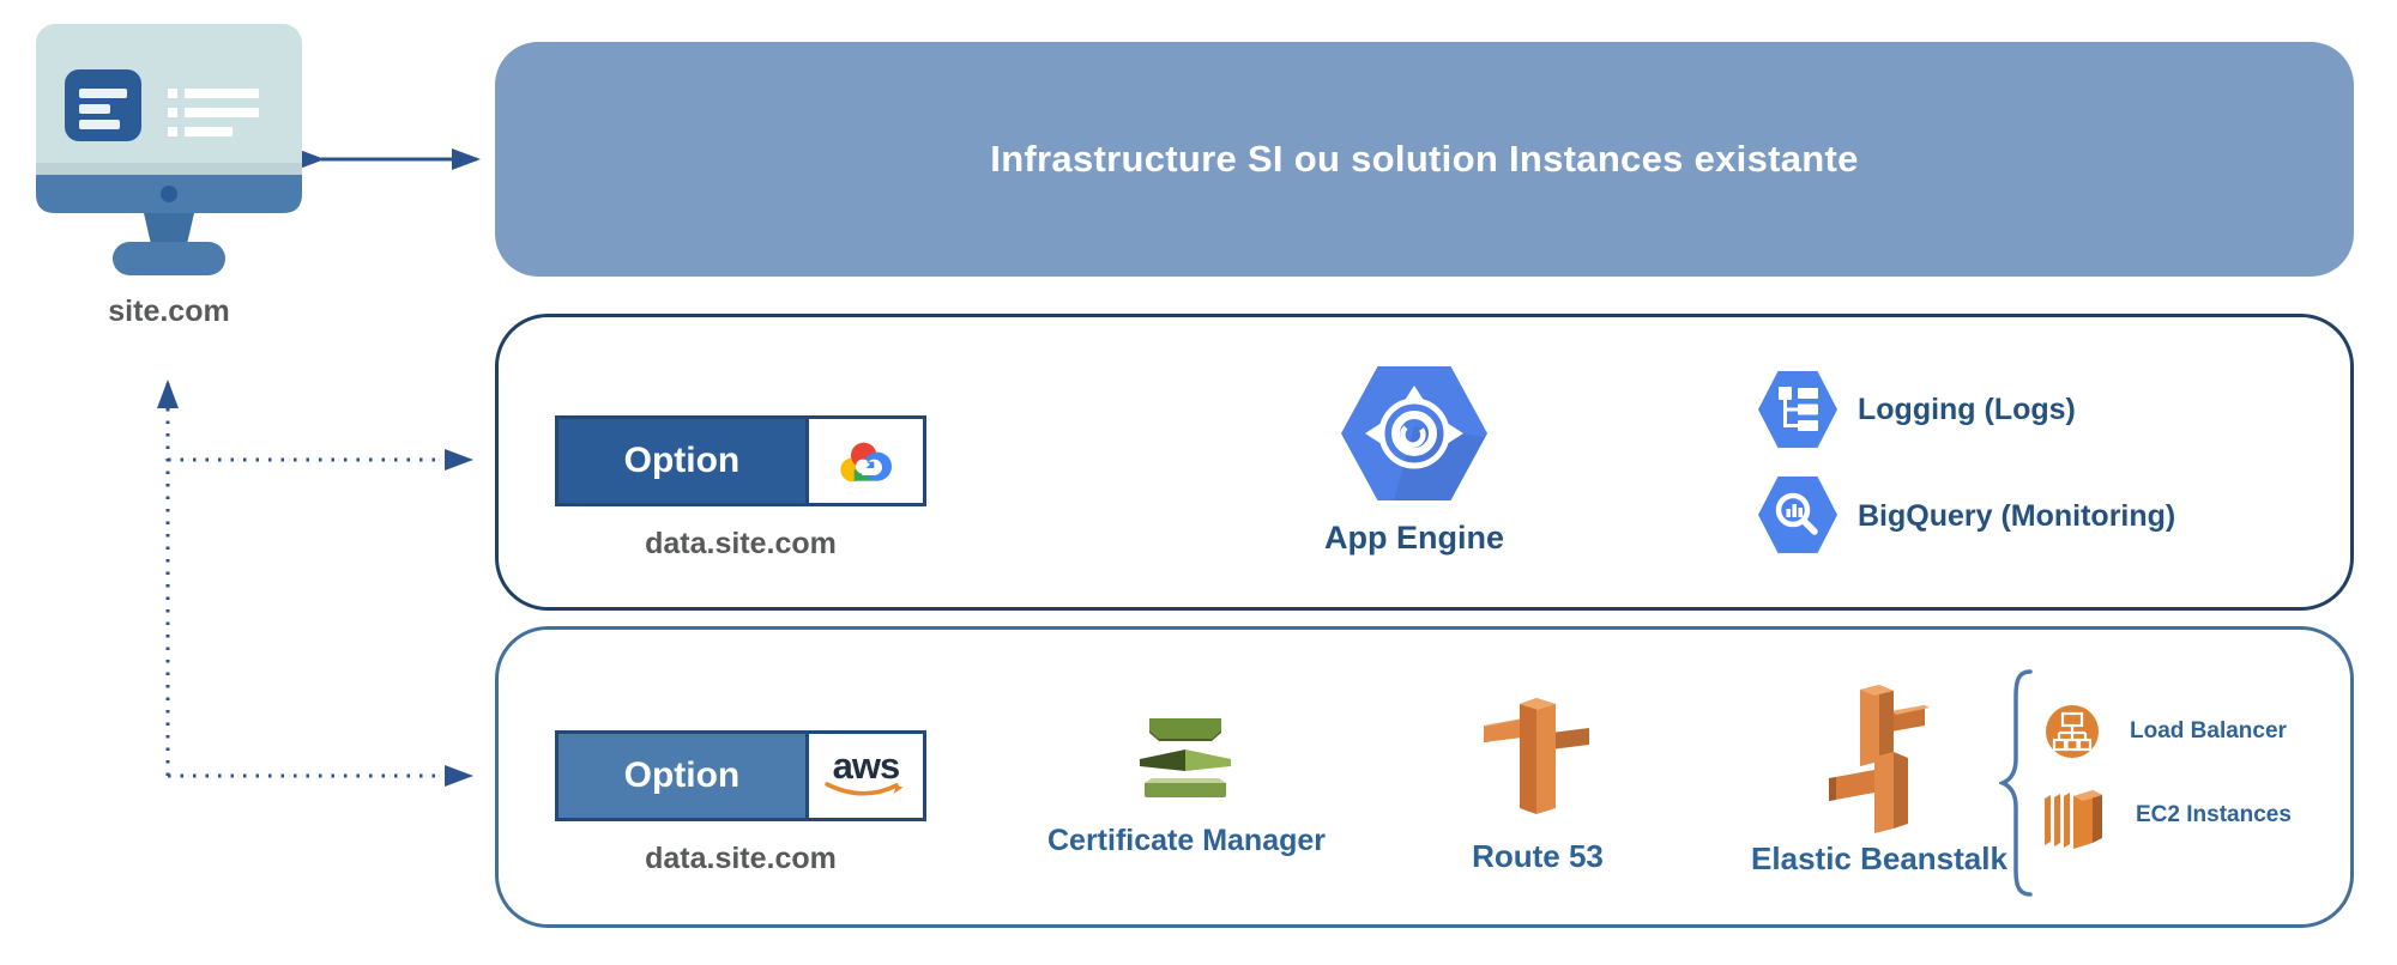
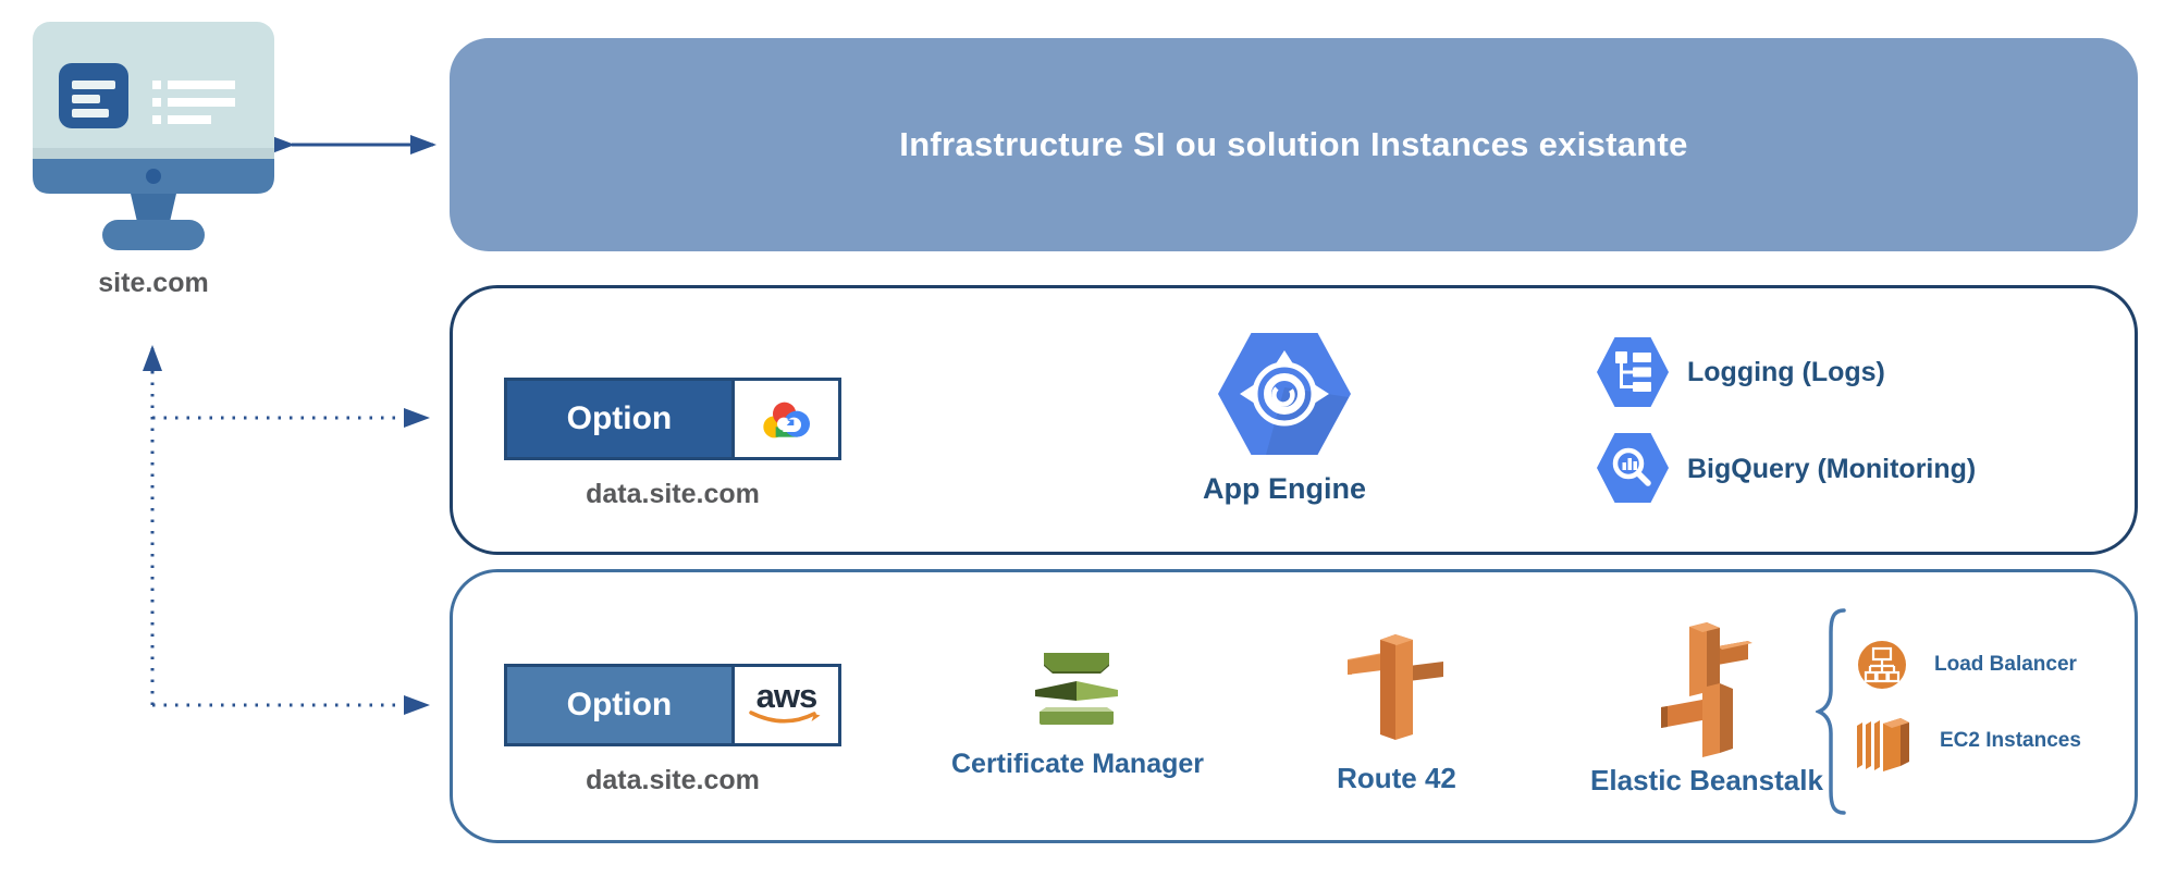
  site.com
  Infrastructure SI ou solution Instances existante
  Option
  data.site.com
  App Engine
  Logging (Logs)
  BigQuery (Monitoring)
  Option
  aws
  data.site.com
  Certificate Manager
- Route 53
+ Route 42
  Elastic Beanstalk
  Load Balancer
  EC2 Instances
